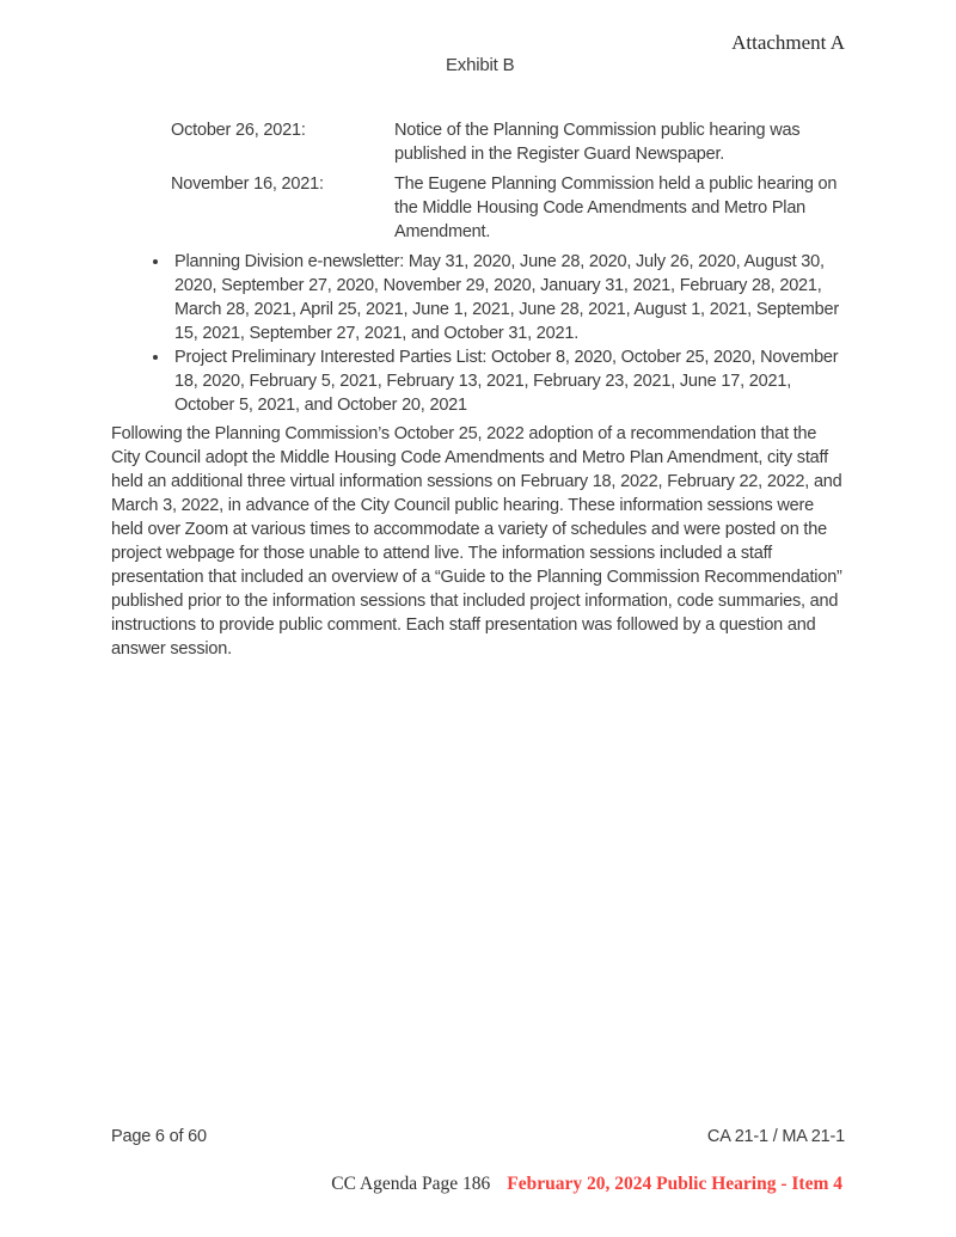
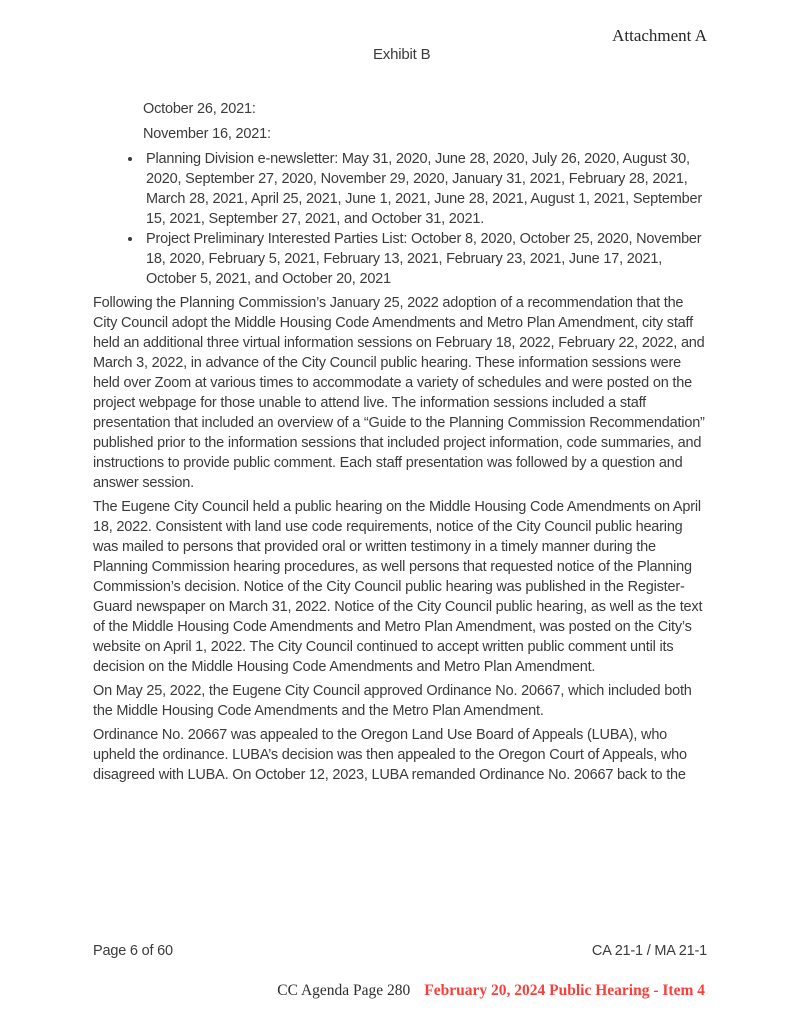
  Attachment A
  Exhibit B
  October 26, 2021:
- Notice of the Planning Commission public hearing was published in the Register Guard Newspaper.
  November 16, 2021:
- The Eugene Planning Commission held a public hearing on the Middle Housing Code Amendments and Metro Plan Amendment.
  Planning Division e-newsletter: May 31, 2020, June 28, 2020, July 26, 2020, August 30, 2020, September 27, 2020, November 29, 2020, January 31, 2021, February 28, 2021, March 28, 2021, April 25, 2021, June 1, 2021, June 28, 2021, August 1, 2021, September 15, 2021, September 27, 2021, and October 31, 2021.
  Project Preliminary Interested Parties List: October 8, 2020, October 25, 2020, November 18, 2020, February 5, 2021, February 13, 2021, February 23, 2021, June 17, 2021, October 5, 2021, and October 20, 2021
- Following the Planning Commission’s October 25, 2022 adoption of a recommendation that the City Council adopt the Middle Housing Code Amendments and Metro Plan Amendment, city staff held an additional three virtual information sessions on February 18, 2022, February 22, 2022, and March 3, 2022, in advance of the City Council public hearing. These information sessions were held over Zoom at various times to accommodate a variety of schedules and were posted on the project webpage for those unable to attend live. The information sessions included a staff presentation that included an overview of a “Guide to the Planning Commission Recommendation” published prior to the information sessions that included project information, code summaries, and instructions to provide public comment. Each staff presentation was followed by a question and answer session.
+ Following the Planning Commission’s January 25, 2022 adoption of a recommendation that the City Council adopt the Middle Housing Code Amendments and Metro Plan Amendment, city staff held an additional three virtual information sessions on February 18, 2022, February 22, 2022, and March 3, 2022, in advance of the City Council public hearing. These information sessions were held over Zoom at various times to accommodate a variety of schedules and were posted on the project webpage for those unable to attend live. The information sessions included a staff presentation that included an overview of a “Guide to the Planning Commission Recommendation” published prior to the information sessions that included project information, code summaries, and instructions to provide public comment. Each staff presentation was followed by a question and answer session.
+ The Eugene City Council held a public hearing on the Middle Housing Code Amendments on April 18, 2022. Consistent with land use code requirements, notice of the City Council public hearing was mailed to persons that provided oral or written testimony in a timely manner during the Planning Commission hearing procedures, as well persons that requested notice of the Planning Commission’s decision. Notice of the City Council public hearing was published in the Register-Guard newspaper on March 31, 2022. Notice of the City Council public hearing, as well as the text of the Middle Housing Code Amendments and Metro Plan Amendment, was posted on the City’s website on April 1, 2022. The City Council continued to accept written public comment until its decision on the Middle Housing Code Amendments and Metro Plan Amendment.
+ On May 25, 2022, the Eugene City Council approved Ordinance No. 20667, which included both the Middle Housing Code Amendments and the Metro Plan Amendment.
+ Ordinance No. 20667 was appealed to the Oregon Land Use Board of Appeals (LUBA), who upheld the ordinance. LUBA’s decision was then appealed to the Oregon Court of Appeals, who disagreed with LUBA. On October 12, 2023, LUBA remanded Ordinance No. 20667 back to the
  Page 6 of 60
  CA 21-1 / MA 21-1
- CC Agenda Page 186
+ CC Agenda Page 280
  February 20, 2024 Public Hearing - Item 4
